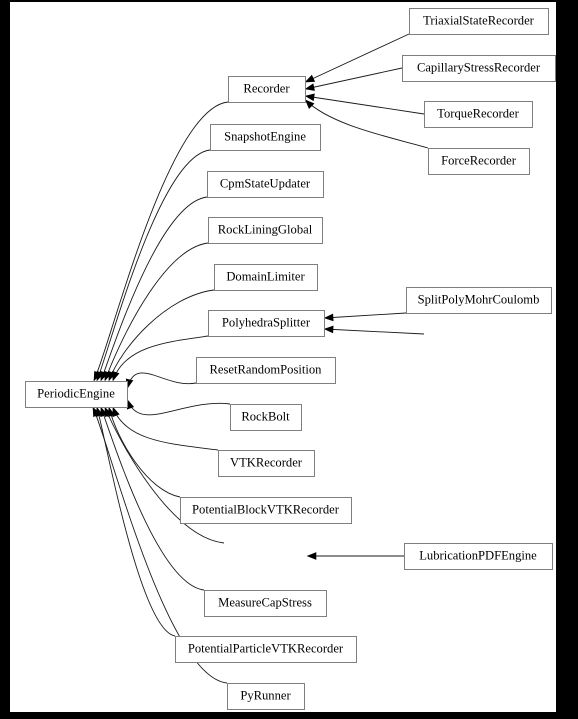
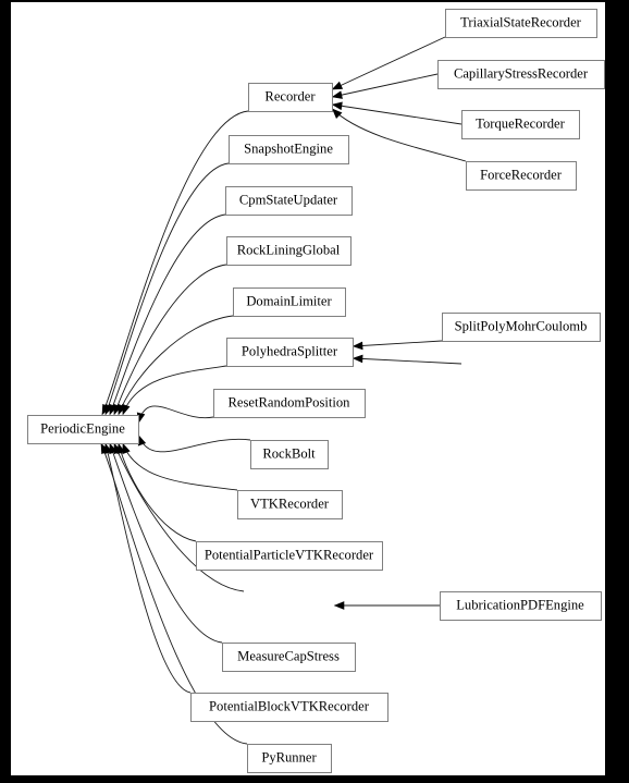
  PeriodicEngine
  Recorder
  SnapshotEngine
  CpmStateUpdater
  RockLiningGlobal
  DomainLimiter
  PolyhedraSplitter
  ResetRandomPosition
  RockBolt
  VTKRecorder
- PotentialBlockVTKRecorder
+ PotentialParticleVTKRecorder
  MeasureCapStress
- PotentialParticleVTKRecorder
+ PotentialBlockVTKRecorder
  PyRunner
  TriaxialStateRecorder
  CapillaryStressRecorder
  TorqueRecorder
  ForceRecorder
  SplitPolyMohrCoulomb
  LubricationPDFEngine
